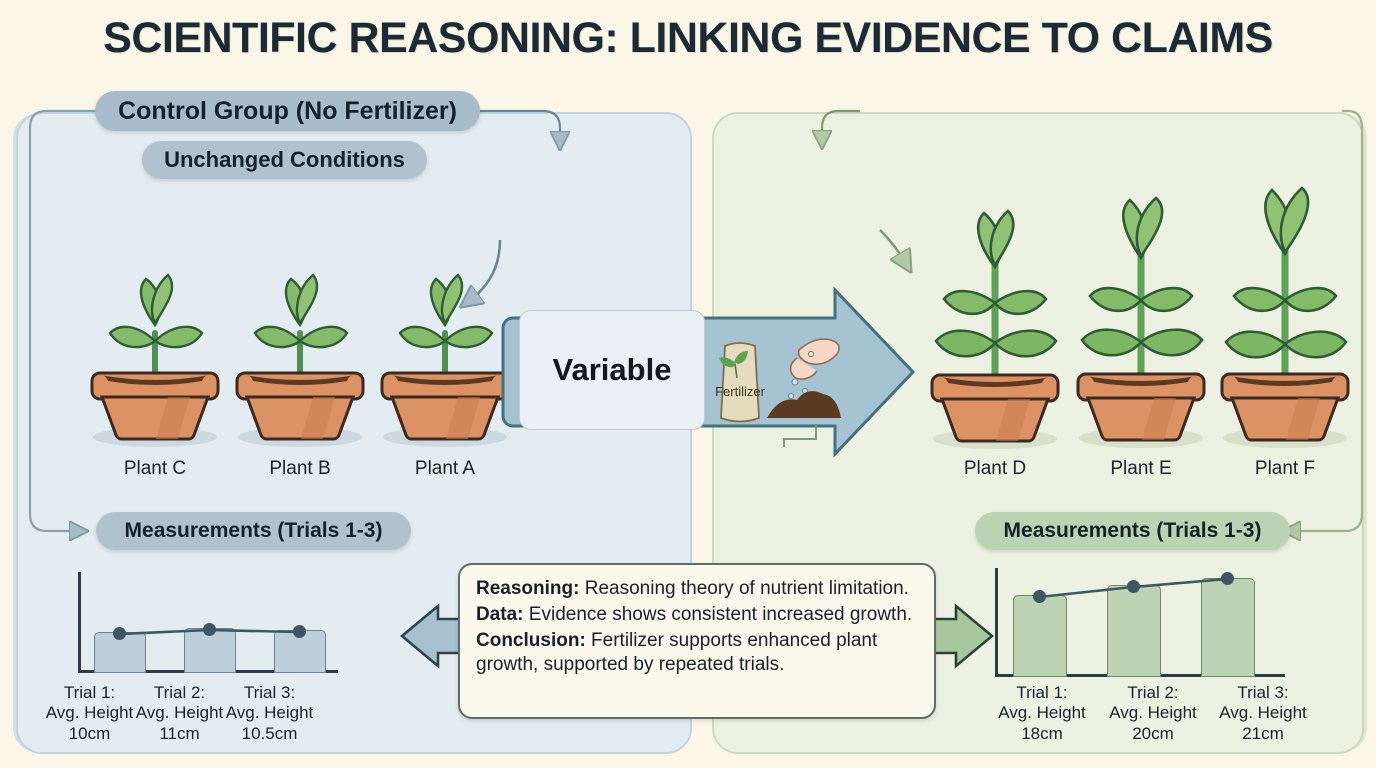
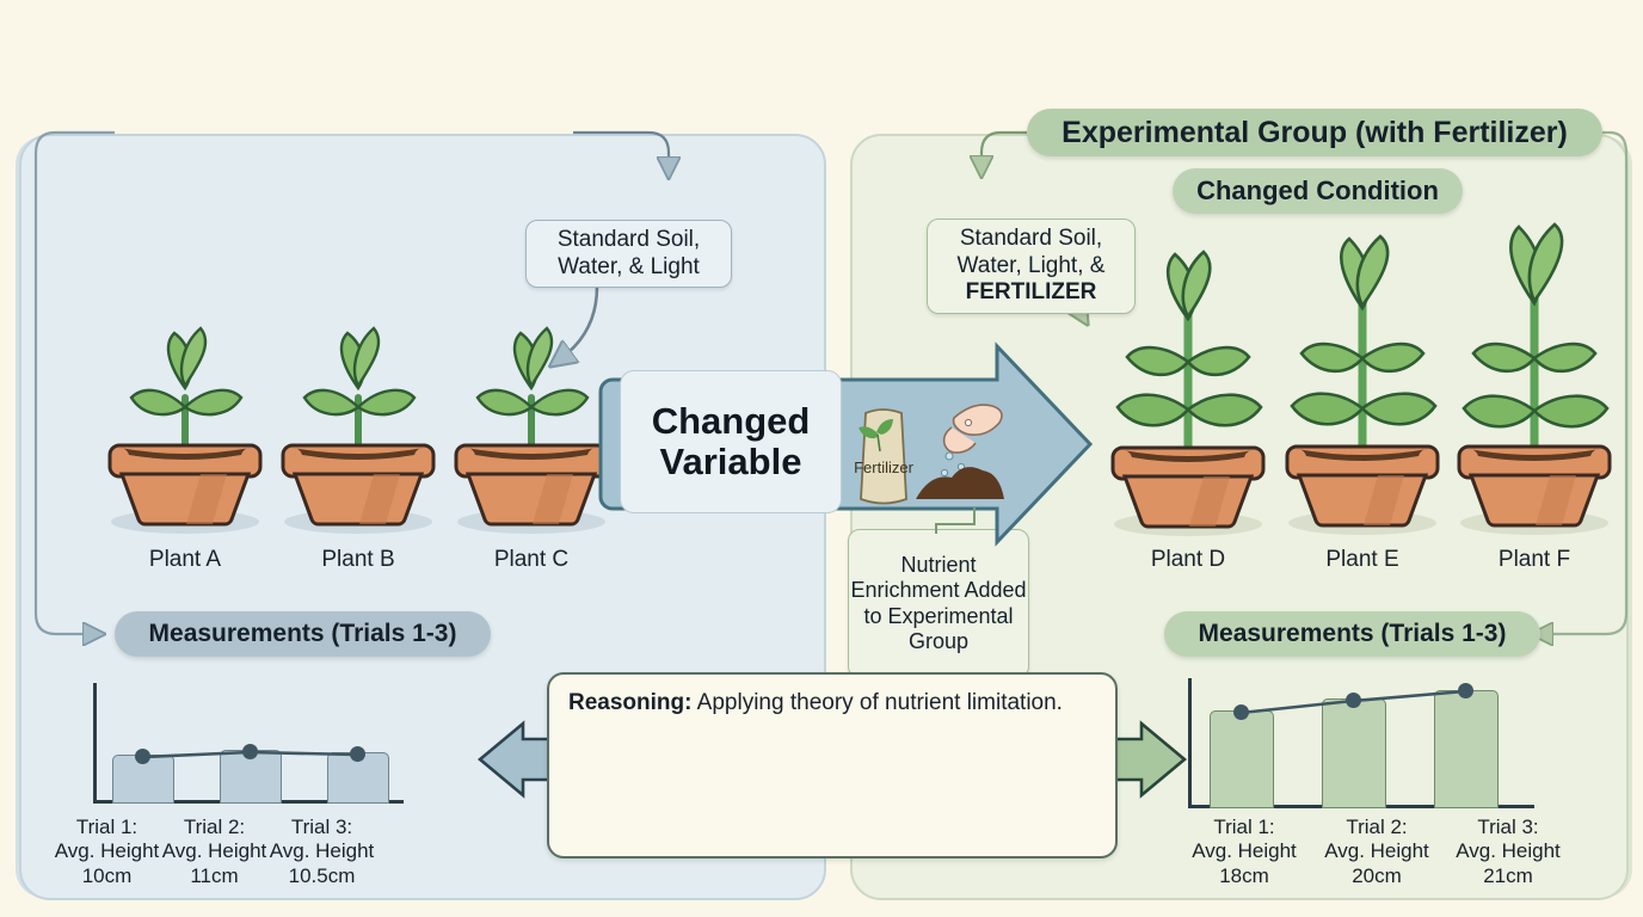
- SCIENTIFIC REASONING: LINKING EVIDENCE TO CLAIMS
- Control Group (No Fertilizer)
- Unchanged Conditions
  Measurements (Trials 1-3)
+ Experimental Group (with Fertilizer)
+ Changed Condition
  Measurements (Trials 1-3)
+ Standard Soil, Water, & Light
+ Standard Soil,
+ Water, Light, &
+ FERTILIZER
+ Nutrient Enrichment Added to Experimental Group
- Plant C
+ Plant A
  Plant B
- Plant A
+ Plant C
  Plant D
  Plant E
  Plant F
  Fertilizer
+ Changed
  Variable
  Trial 1:
  Avg. Height
  10cm
  Trial 2:
  Avg. Height
  11cm
  Trial 3:
  Avg. Height
  10.5cm
  Trial 1:
  Avg. Height
  18cm
  Trial 2:
  Avg. Height
  20cm
  Trial 3:
  Avg. Height
  21cm
- Reasoning: Reasoning theory of nutrient limitation.
+ Reasoning: Applying theory of nutrient limitation.
- Data: Evidence shows consistent increased growth.
- Conclusion: Fertilizer supports enhanced plant growth, supported by repeated trials.
